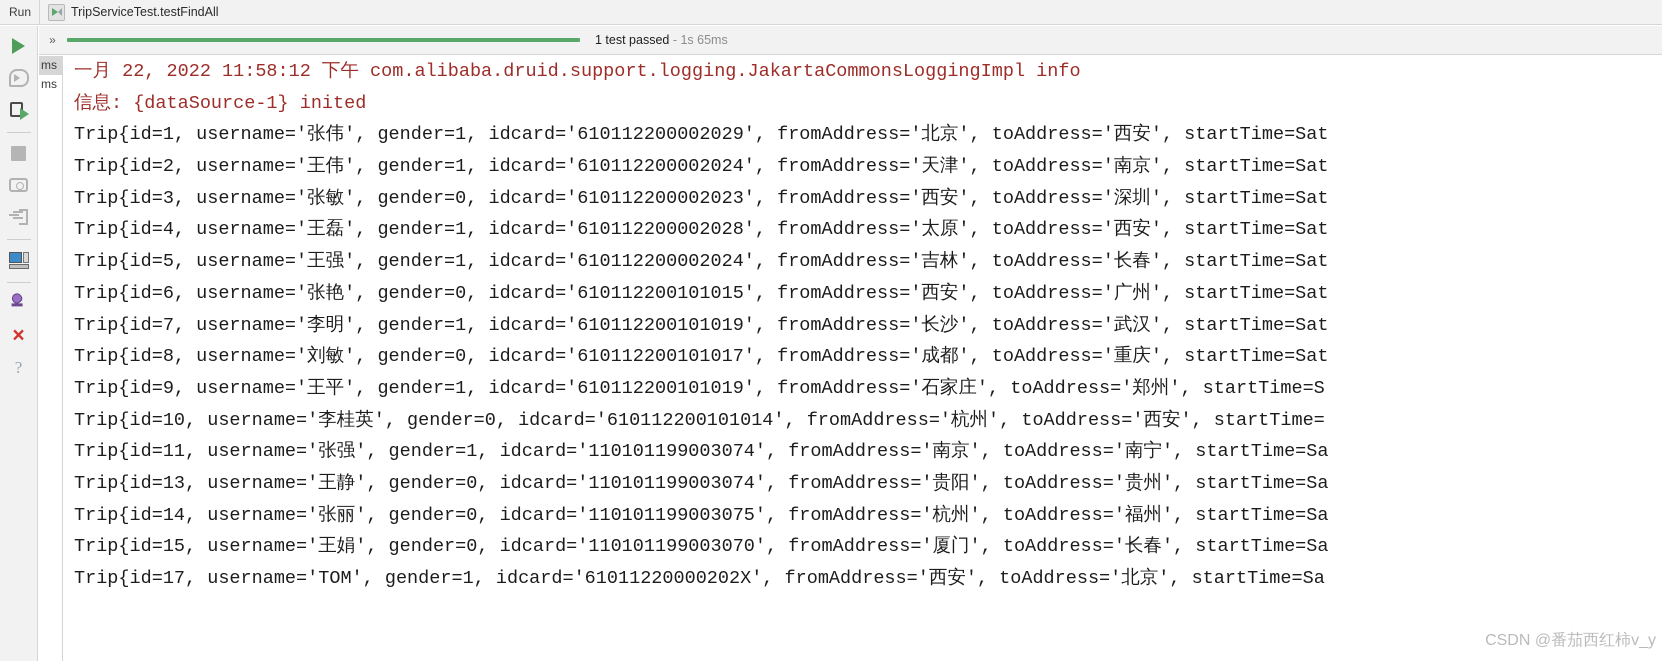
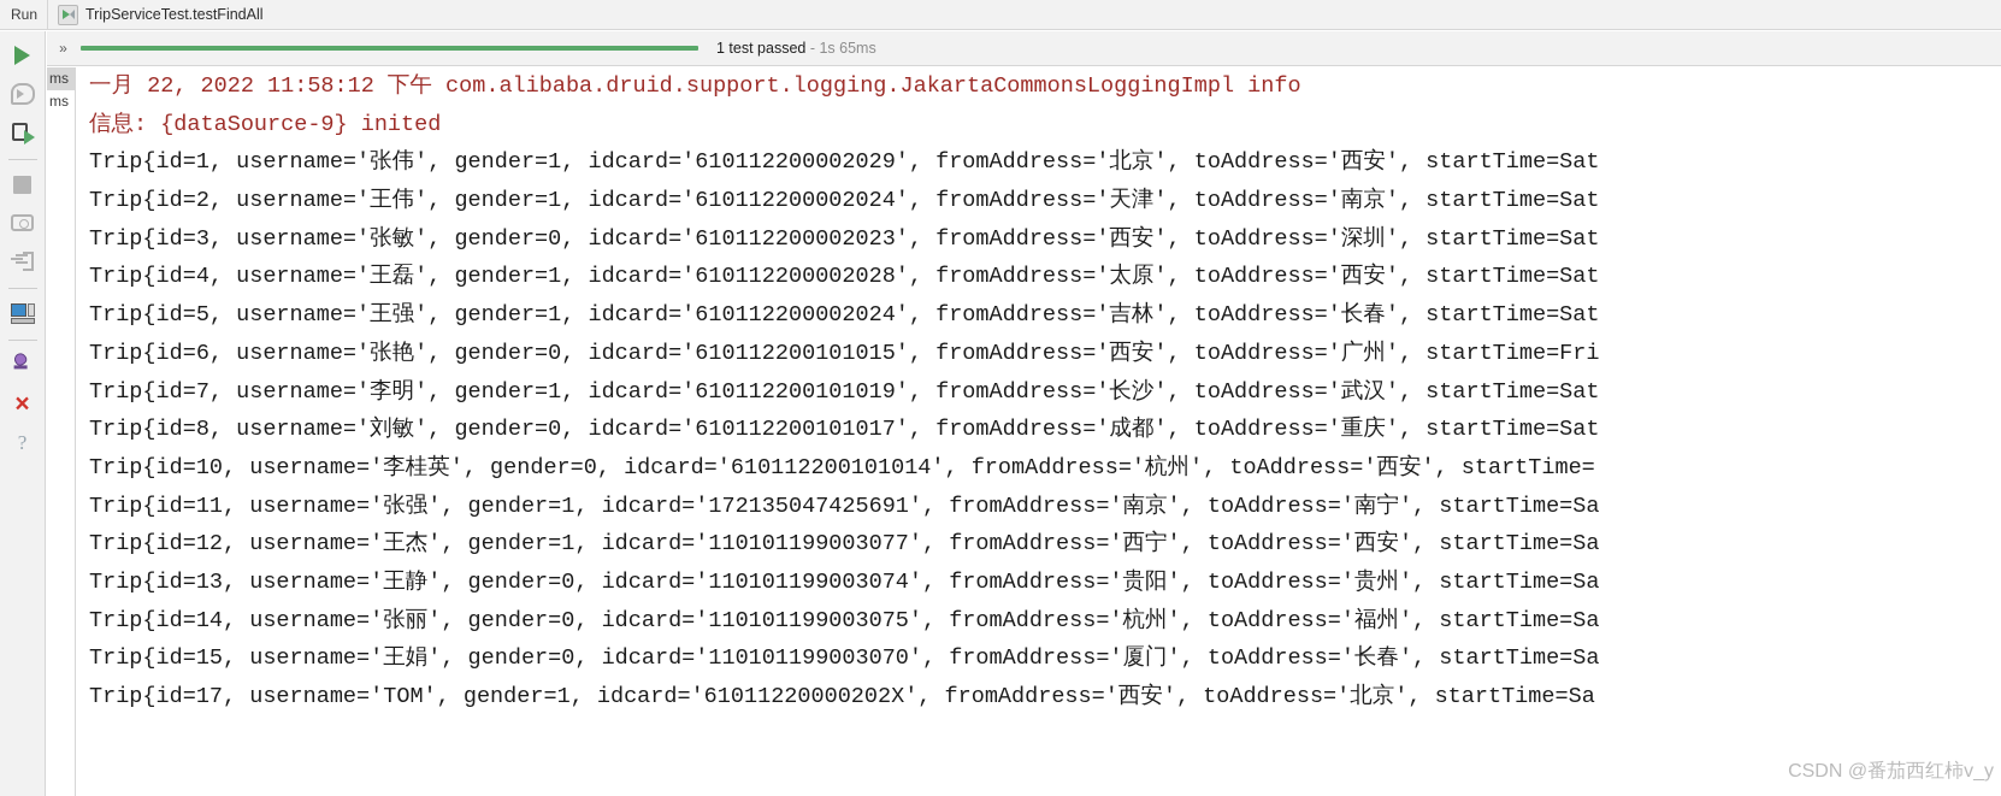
  Run
  TripServiceTest.testFindAll
  ×
  ?
  »
  1 test passed - 1s 65ms
  ms
  ms
  一月 22, 2022 11:58:12 下午 com.alibaba.druid.support.logging.JakartaCommonsLoggingImpl info
- 信息: {dataSource-1} inited
+ 信息: {dataSource-9} inited
  Trip{id=1, username='张伟', gender=1, idcard='610112200002029', fromAddress='北京', toAddress='西安', startTime=Sat
  Trip{id=2, username='王伟', gender=1, idcard='610112200002024', fromAddress='天津', toAddress='南京', startTime=Sat
  Trip{id=3, username='张敏', gender=0, idcard='610112200002023', fromAddress='西安', toAddress='深圳', startTime=Sat
  Trip{id=4, username='王磊', gender=1, idcard='610112200002028', fromAddress='太原', toAddress='西安', startTime=Sat
  Trip{id=5, username='王强', gender=1, idcard='610112200002024', fromAddress='吉林', toAddress='长春', startTime=Sat
- Trip{id=6, username='张艳', gender=0, idcard='610112200101015', fromAddress='西安', toAddress='广州', startTime=Sat
+ Trip{id=6, username='张艳', gender=0, idcard='610112200101015', fromAddress='西安', toAddress='广州', startTime=Fri
  Trip{id=7, username='李明', gender=1, idcard='610112200101019', fromAddress='长沙', toAddress='武汉', startTime=Sat
  Trip{id=8, username='刘敏', gender=0, idcard='610112200101017', fromAddress='成都', toAddress='重庆', startTime=Sat
- Trip{id=9, username='王平', gender=1, idcard='610112200101019', fromAddress='石家庄', toAddress='郑州', startTime=S
  Trip{id=10, username='李桂英', gender=0, idcard='610112200101014', fromAddress='杭州', toAddress='西安', startTime=
- Trip{id=11, username='张强', gender=1, idcard='110101199003074', fromAddress='南京', toAddress='南宁', startTime=Sa
+ Trip{id=11, username='张强', gender=1, idcard='172135047425691', fromAddress='南京', toAddress='南宁', startTime=Sa
+ Trip{id=12, username='王杰', gender=1, idcard='110101199003077', fromAddress='西宁', toAddress='西安', startTime=Sa
  Trip{id=13, username='王静', gender=0, idcard='110101199003074', fromAddress='贵阳', toAddress='贵州', startTime=Sa
  Trip{id=14, username='张丽', gender=0, idcard='110101199003075', fromAddress='杭州', toAddress='福州', startTime=Sa
  Trip{id=15, username='王娟', gender=0, idcard='110101199003070', fromAddress='厦门', toAddress='长春', startTime=Sa
  Trip{id=17, username='TOM', gender=1, idcard='61011220000202X', fromAddress='西安', toAddress='北京', startTime=Sa
  CSDN @番茄西红柿v_y
